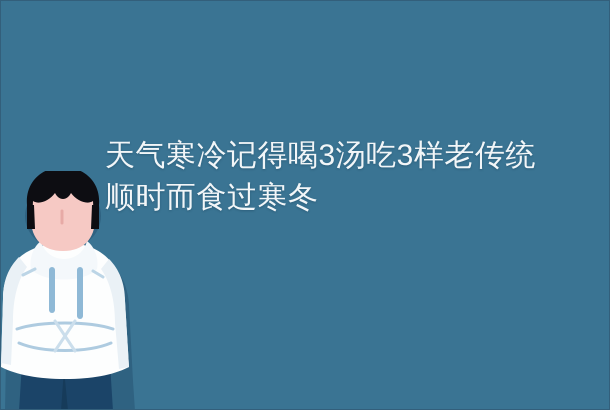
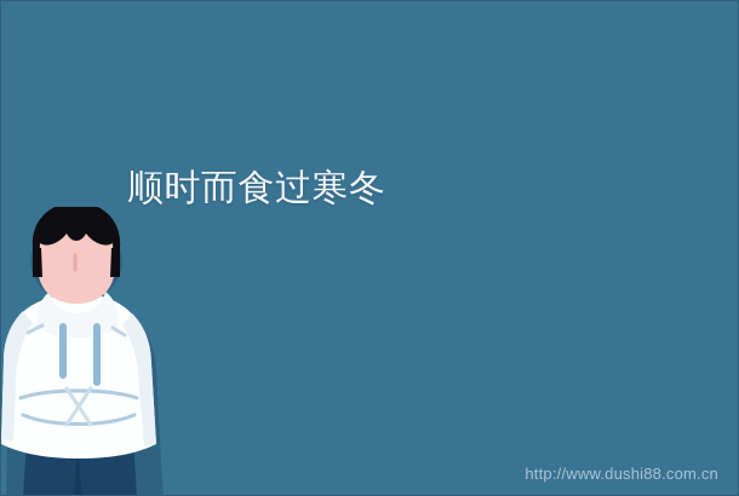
- 天气寒冷记得喝3汤吃3样老传统
  顺时而食过寒冬
+ http://www.dushi88.com.cn
